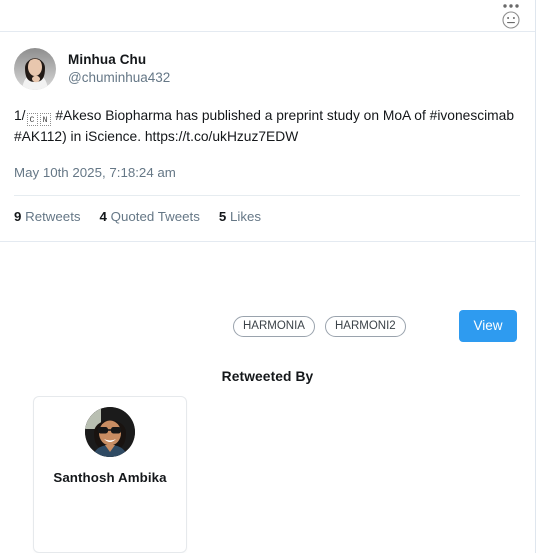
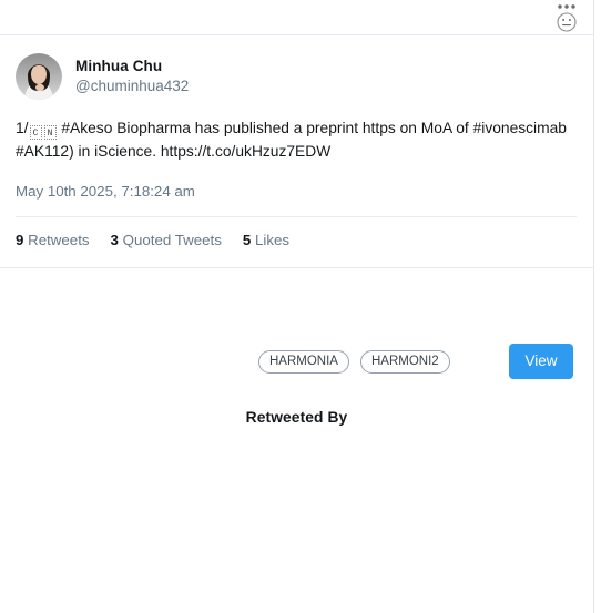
  Minhua Chu
  @chuminhua432
- 1/ C N #Akeso Biopharma has published a preprint study on MoA of #ivonescimab #AK112) in iScience. https://t.co/ukHzuz7EDW
+ 1/ C N #Akeso Biopharma has published a preprint https on MoA of #ivonescimab #AK112) in iScience. https://t.co/ukHzuz7EDW
  May 10th 2025, 7:18:24 am
  9 Retweets
- 4 Quoted Tweets
+ 3 Quoted Tweets
  5 Likes
  HARMONIA
  HARMONI2
  View
  Retweeted By
- Santhosh Ambika
